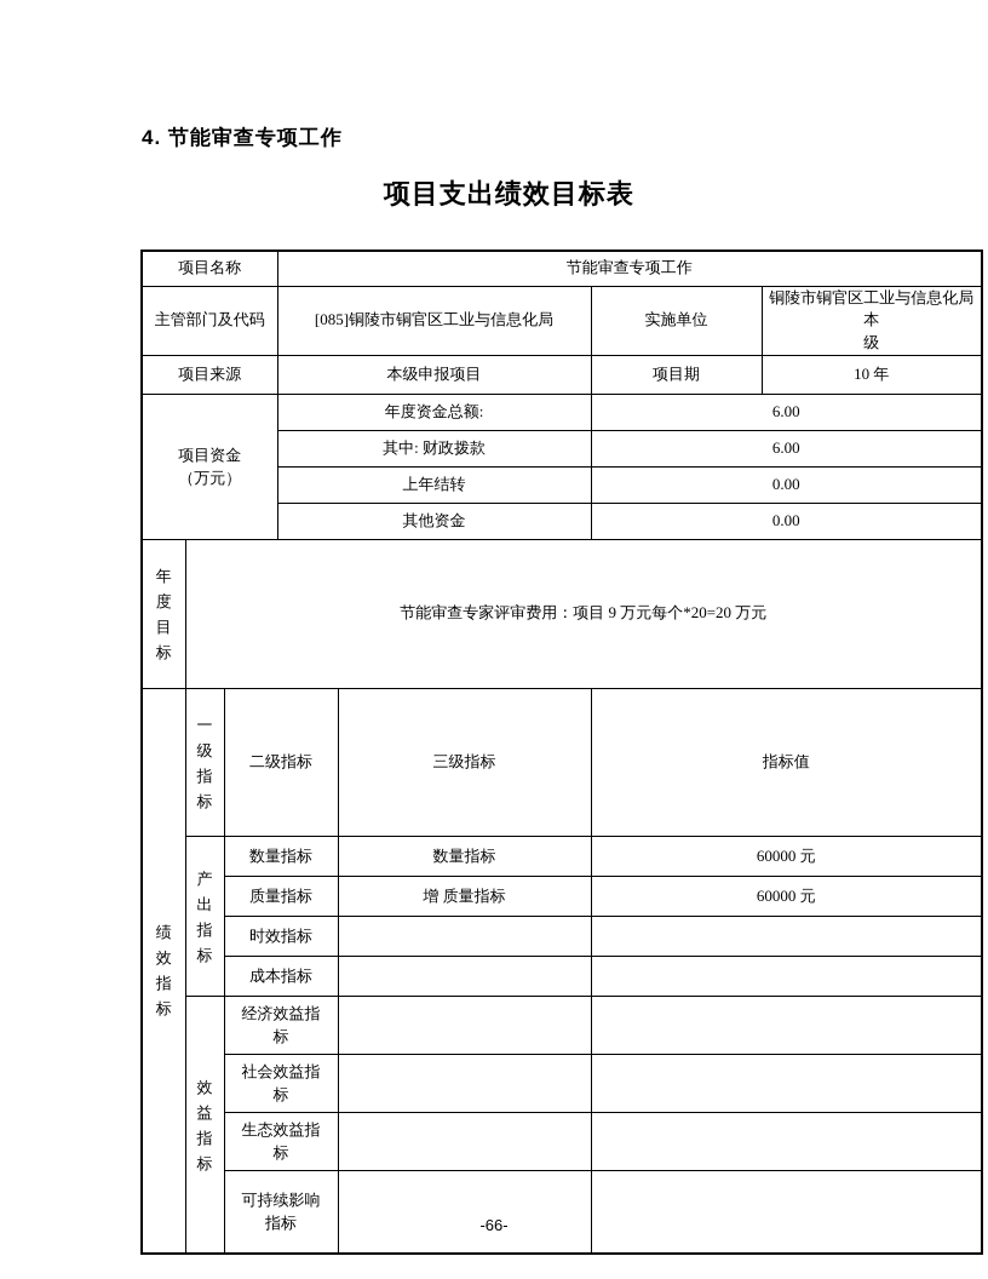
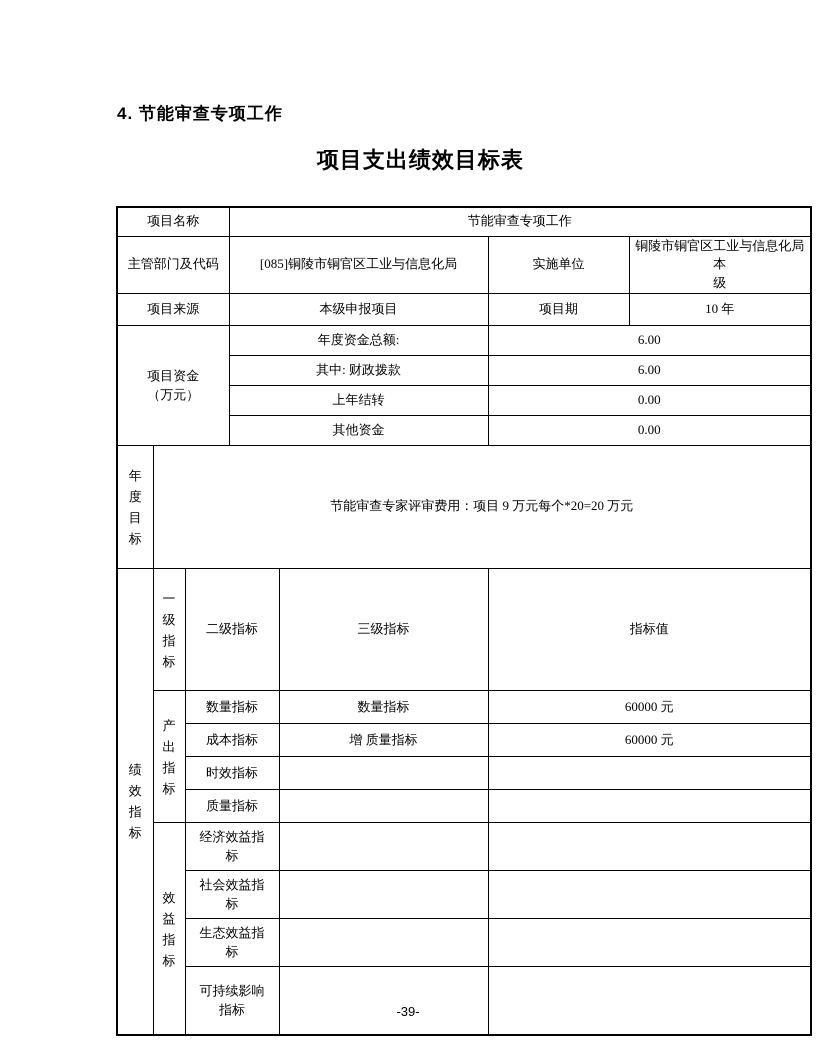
  4. 节能审查专项工作
  项目支出绩效目标表
  项目名称	节能审查专项工作
  主管部门及代码	[085]铜陵市铜官区工业与信息化局	实施单位	铜陵市铜官区工业与信息化局本 级
  项目来源	本级申报项目	项目期	10 年
  项目资金 （万元）	年度资金总额:	6.00
  其中: 财政拨款	6.00
  上年结转	0.00
  其他资金	0.00
  年度目标	节能审查专家评审费用：项目 9 万元每个*20=20 万元
  绩效指标	一级指标	二级指标	三级指标	指标值
  产出指标	数量指标	数量指标	60000 元
- 质量指标	增 质量指标	60000 元
+ 成本指标	增 质量指标	60000 元
  时效指标
- 成本指标
+ 质量指标
  效益指标	经济效益指 标
  社会效益指 标
  生态效益指 标
  可持续影响 指标
- -66-
+ -39-
